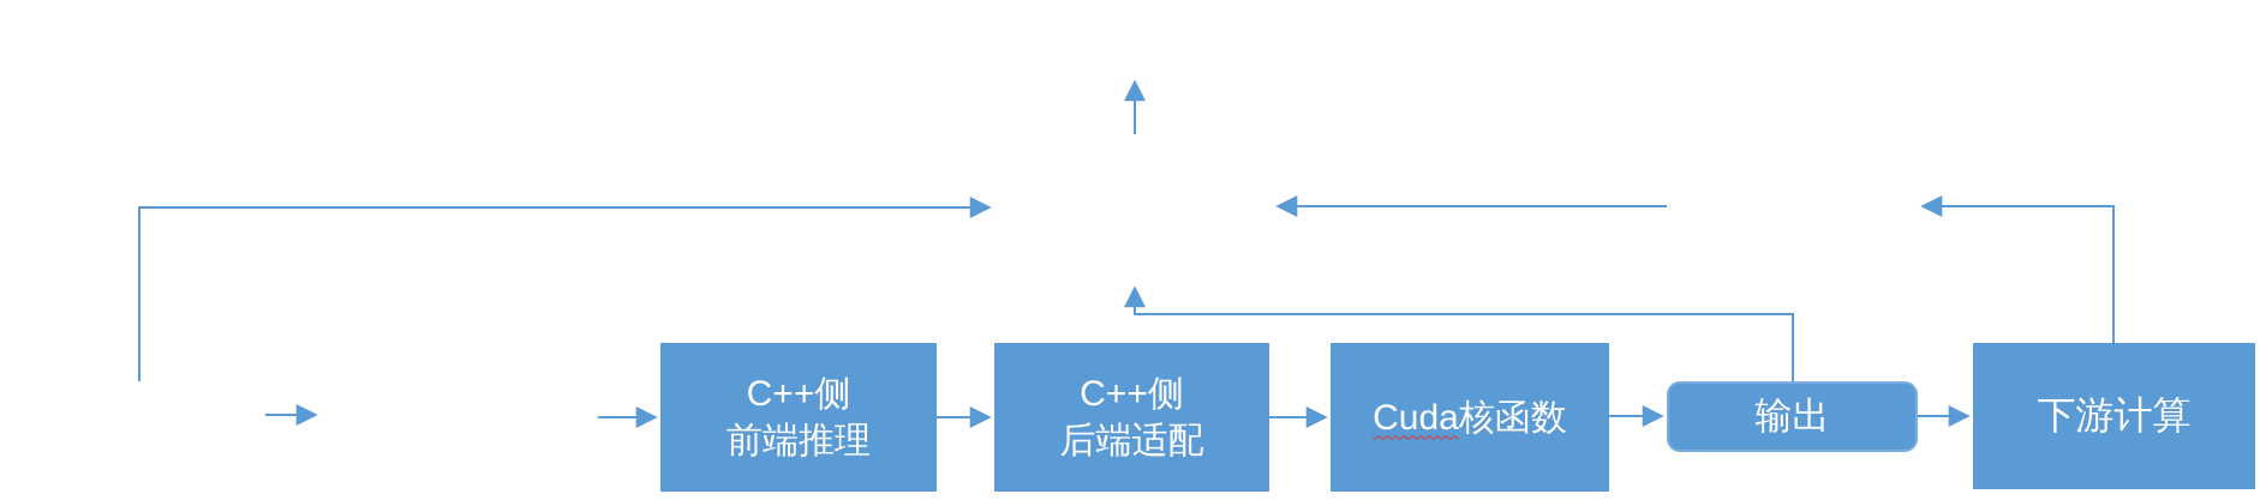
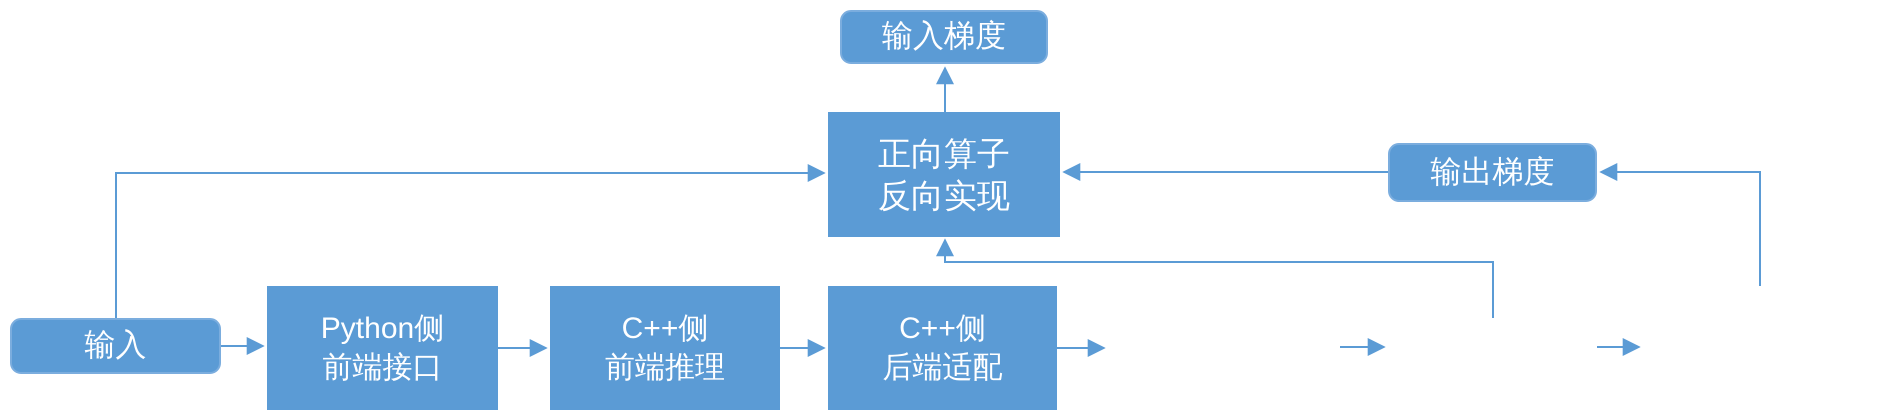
+ 输入梯度
+ 正向算子
+ 反向实现
+ 输出梯度
+ 输入
+ Python侧
+ 前端接口
  C++侧
  前端推理
  C++侧
  后端适配
- Cuda核函数
- 输出
- 下游计算
